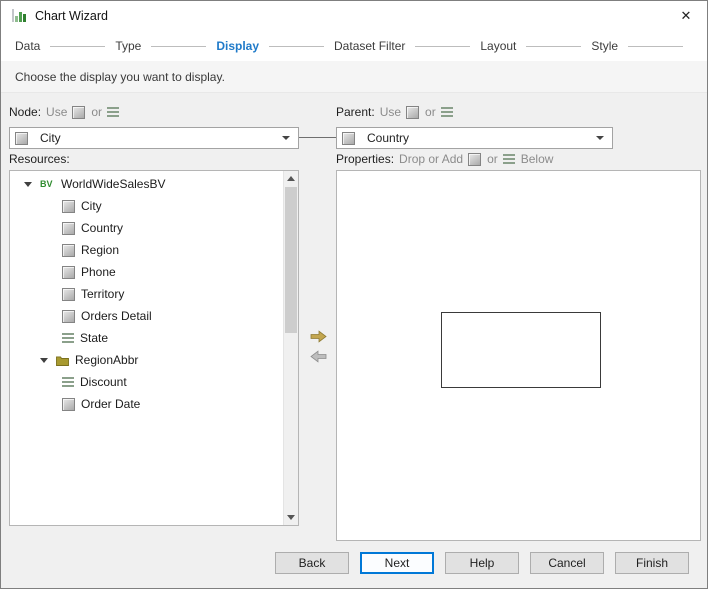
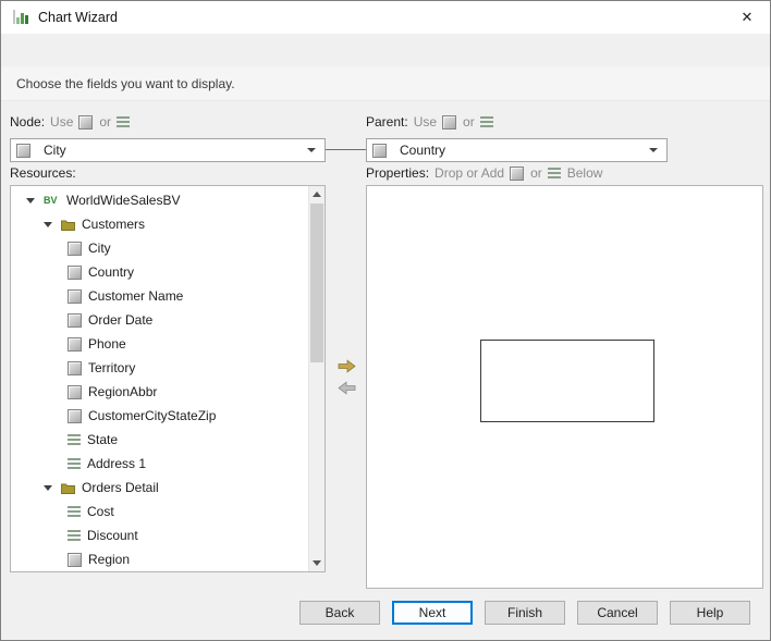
  Chart Wizard
  ✕
- Data
- Type
- Display
- Dataset Filter
- Layout
- Style
- Choose the display you want to display.
+ Choose the fields you want to display.
  Node:
  Use
  or
  Parent:
  Use
  or
  City
  Country
  Resources:
  Properties:
  Drop or Add
  or
  Below
  BV
  WorldWideSalesBV
+ Customers
  City
  Country
+ Customer Name
- Region
+ Order Date
  Phone
  Territory
- Orders Detail
+ RegionAbbr
+ CustomerCityStateZip
  State
+ Address 1
- RegionAbbr
+ Orders Detail
+ Cost
  Discount
- Order Date
+ Region
  Back
  Next
- Help
+ Finish
  Cancel
- Finish
+ Help
